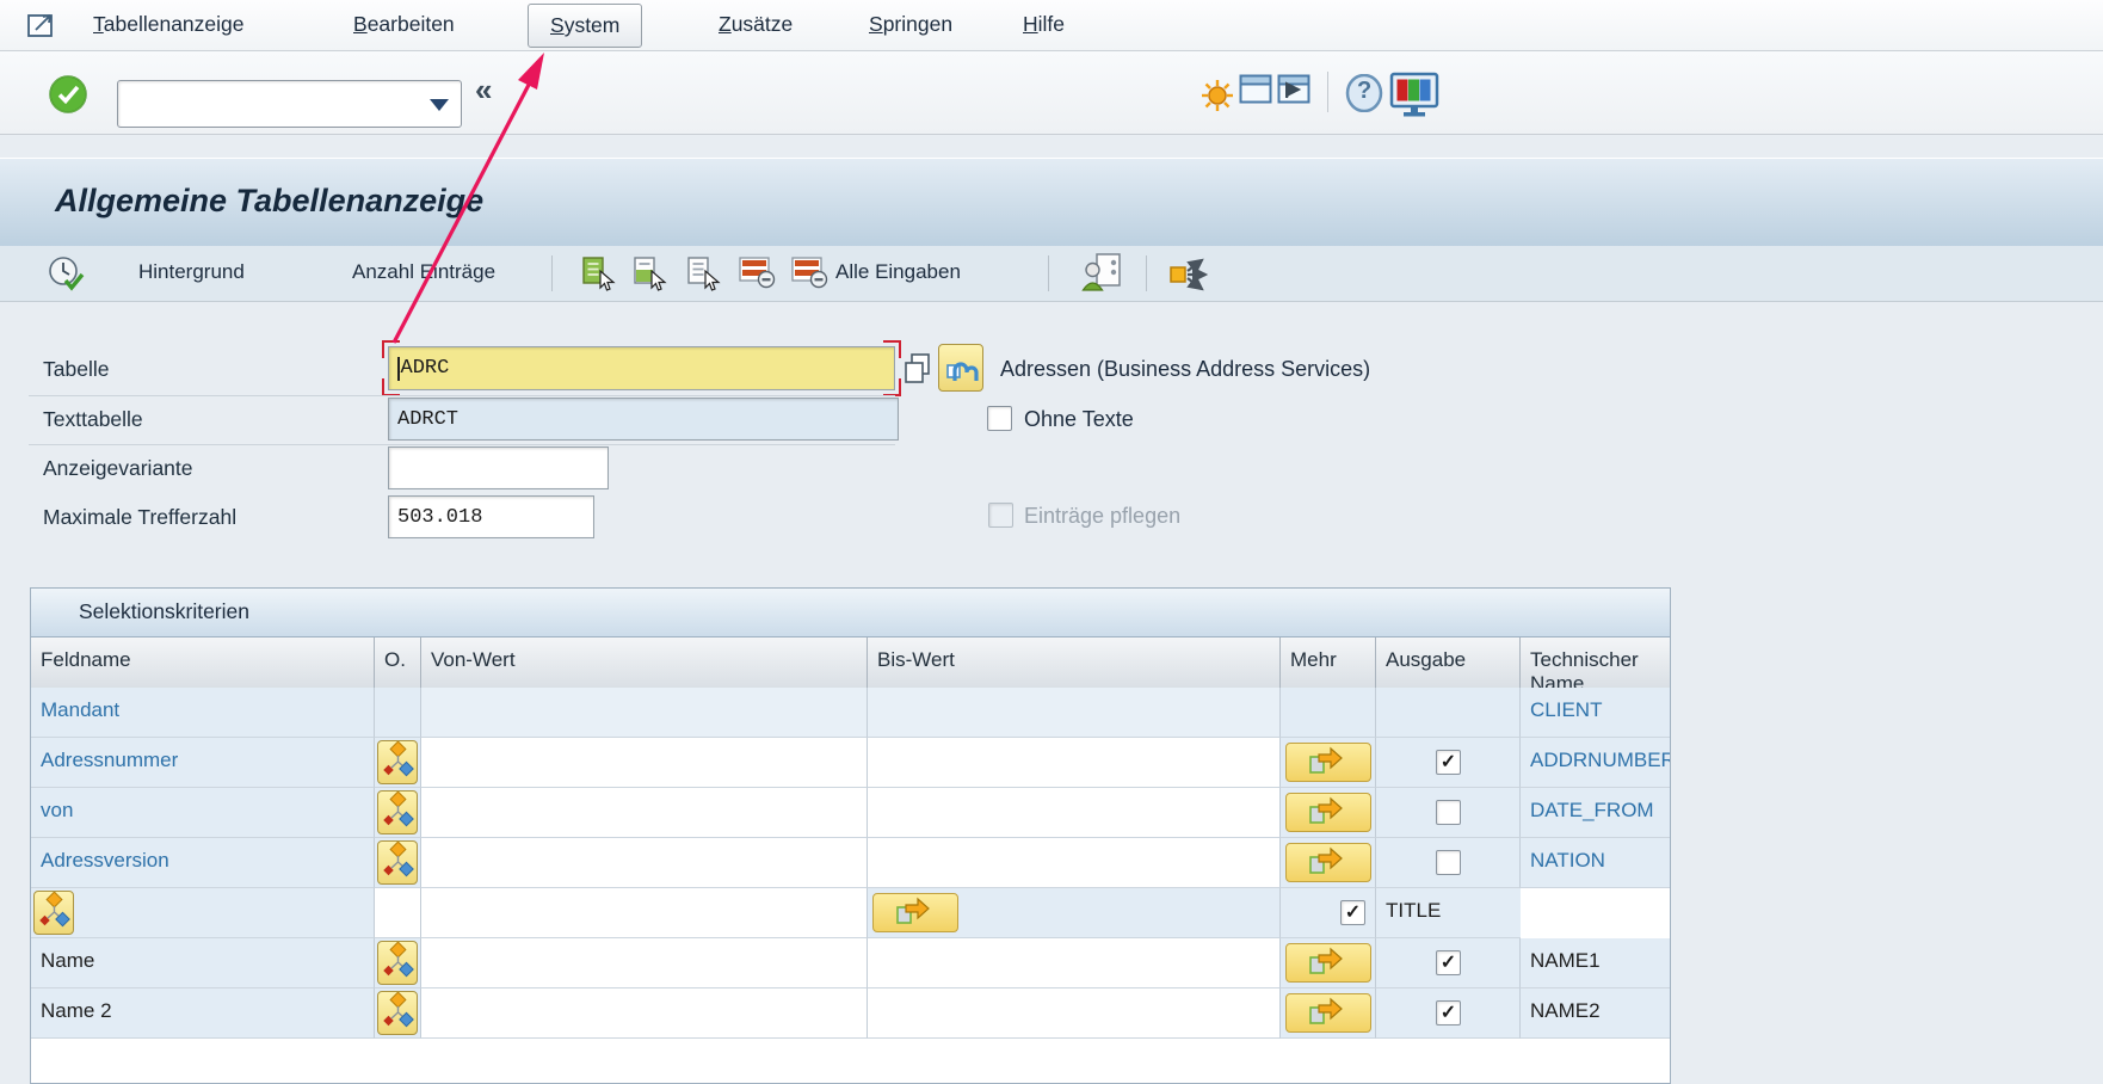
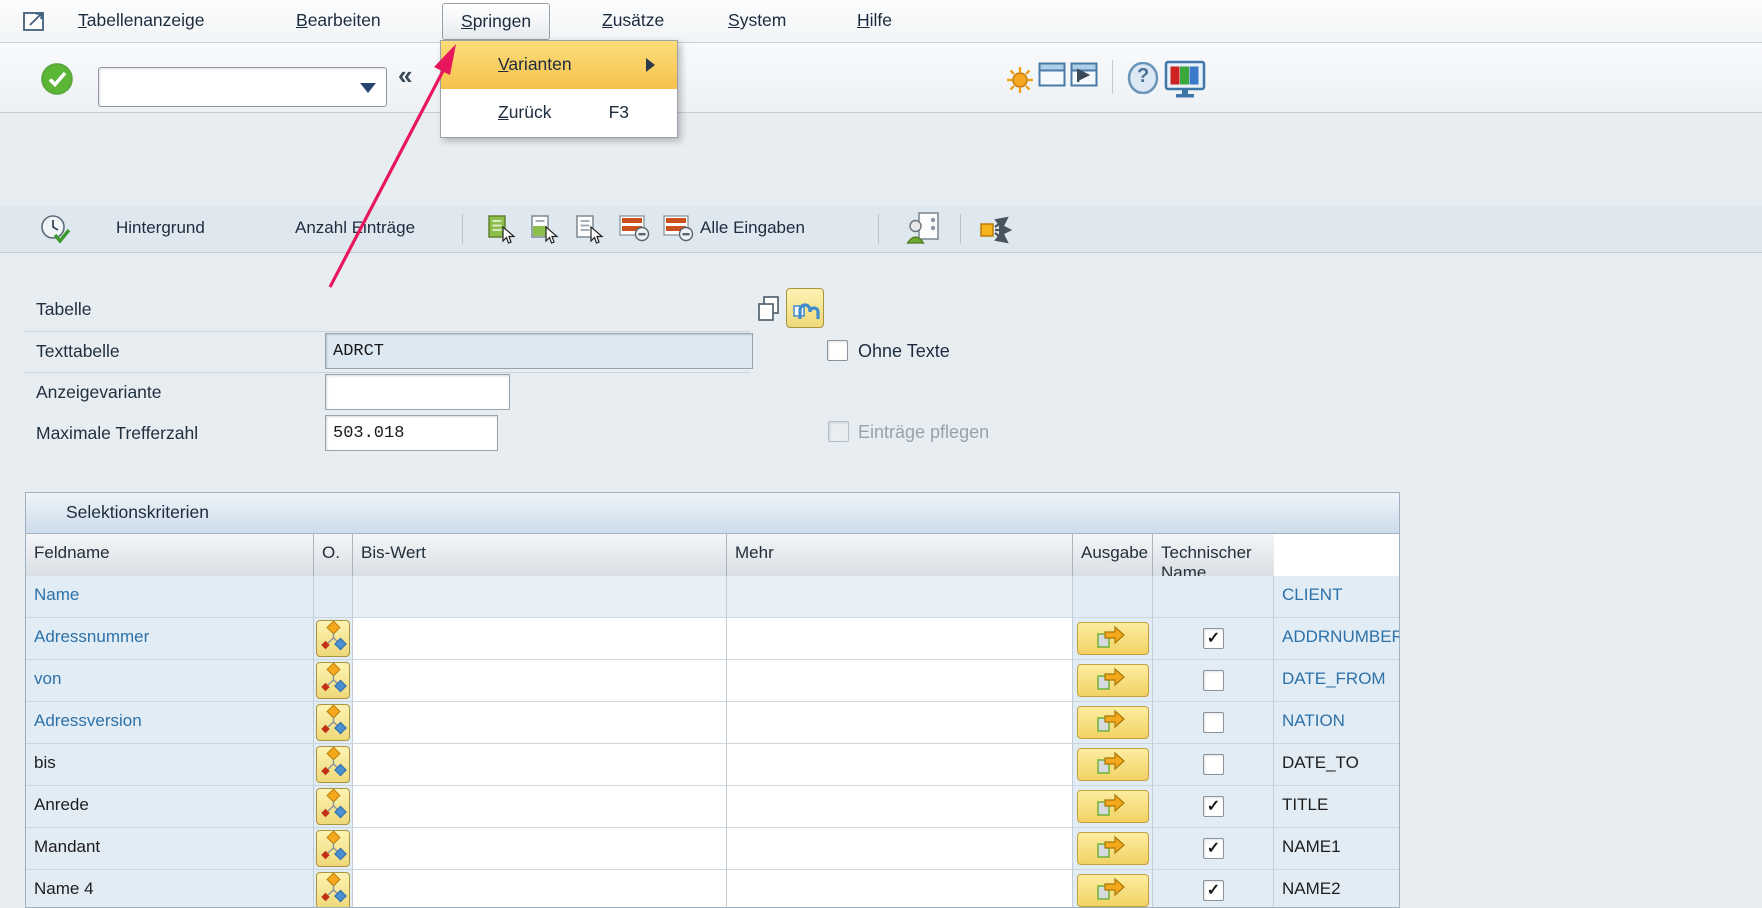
  Tabellenanzeige
  Bearbeiten
- System
+ Springen
  Zusätze
- Springen
+ System
  Hilfe
  «
  ?
- Allgemeine Tabellenanzeige
  Hintergrund
  Anzahl Einträge
  Alle Eingaben
  Tabelle
- ADRC
- Adressen (Business Address Services)
  Texttabelle
  ADRCT
  Ohne Texte
  Anzeigevariante
  Maximale Trefferzahl
  503.018
  Einträge pflegen
  Selektionskriterien
  Feldname
  O.
- Von-Wert
  Bis-Wert
  Mehr
  Ausgabe
  Technischer Name
- Mandant
+ Name
  CLIENT
  Adressnummer
  ✓
  ADDRNUMBER
  von
  DATE_FROM
  Adressversion
  NATION
+ bis
+ DATE_TO
+ Anrede
  ✓
  TITLE
- Name
+ Mandant
  ✓
  NAME1
- Name 2
+ Name 4
  ✓
  NAME2
+ Varianten
+ Zurück
+ F3
